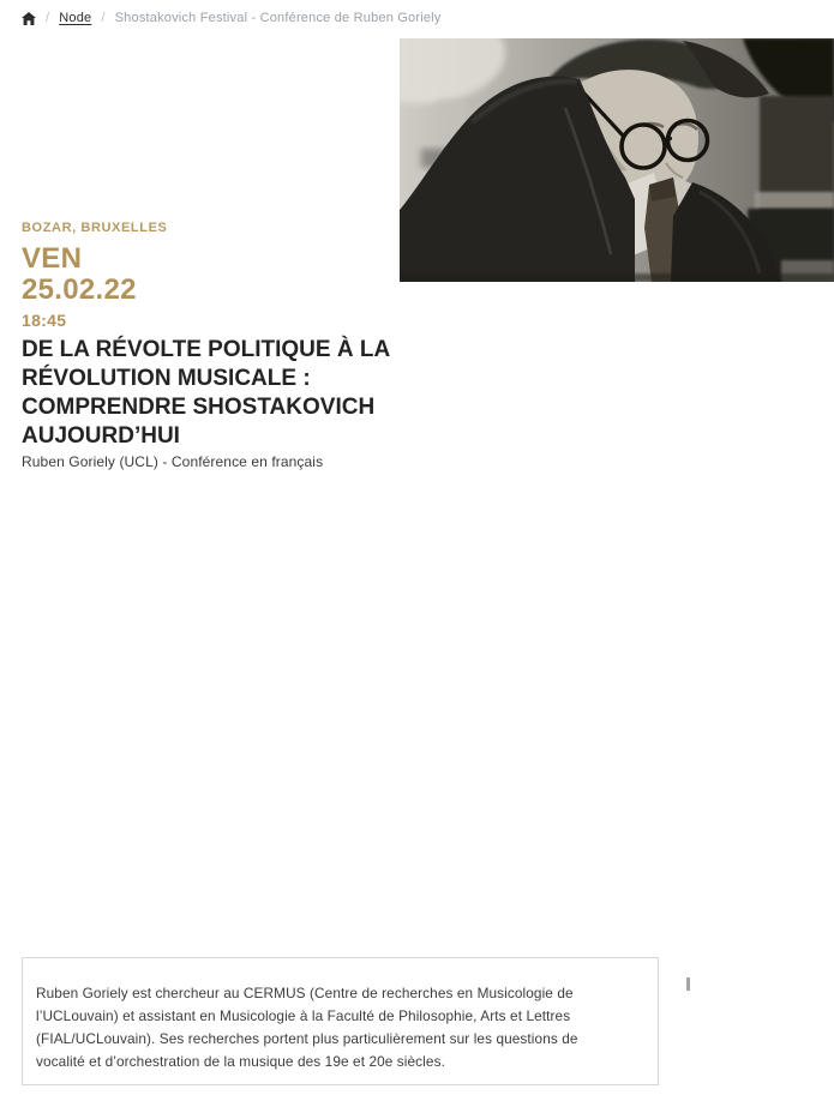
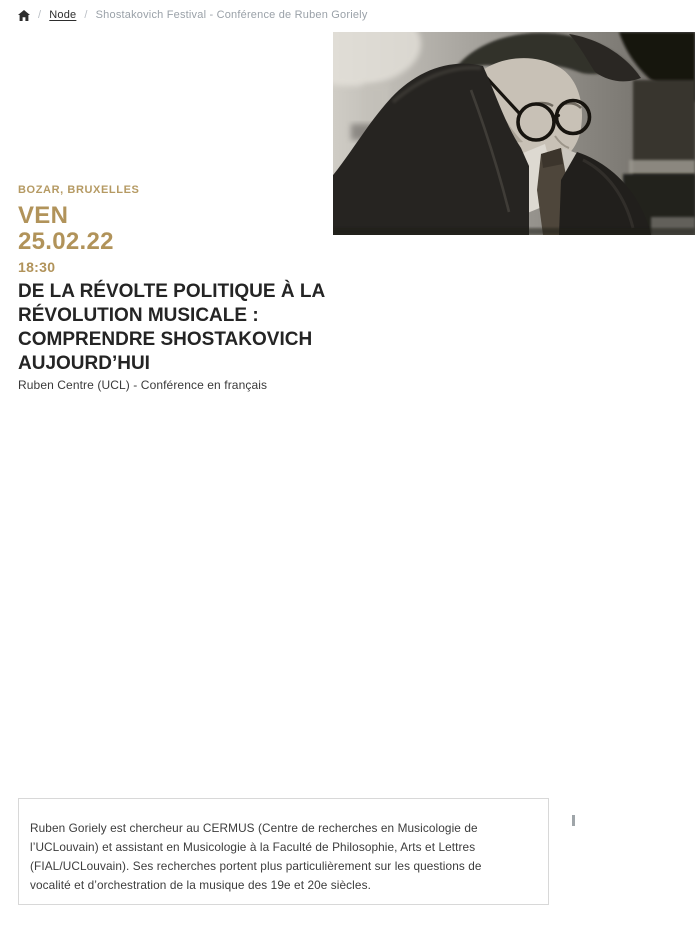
  /
  Node
  /
  Shostakovich Festival - Conférence de Ruben Goriely
  BOZAR, BRUXELLES
  VEN
  25.02.22
- 18:45
+ 18:30
  DE LA RÉVOLTE POLITIQUE À LA RÉVOLUTION MUSICALE : COMPRENDRE SHOSTAKOVICH AUJOURD’HUI
- Ruben Goriely (UCL) - Conférence en français
+ Ruben Centre (UCL) - Conférence en français
  Ruben Goriely est chercheur au CERMUS (Centre de recherches en Musicologie de l’UCLouvain) et assistant en Musicologie à la Faculté de Philosophie, Arts et Lettres (FIAL/UCLouvain). Ses recherches portent plus particulièrement sur les questions de vocalité et d’orchestration de la musique des 19e et 20e siècles.
